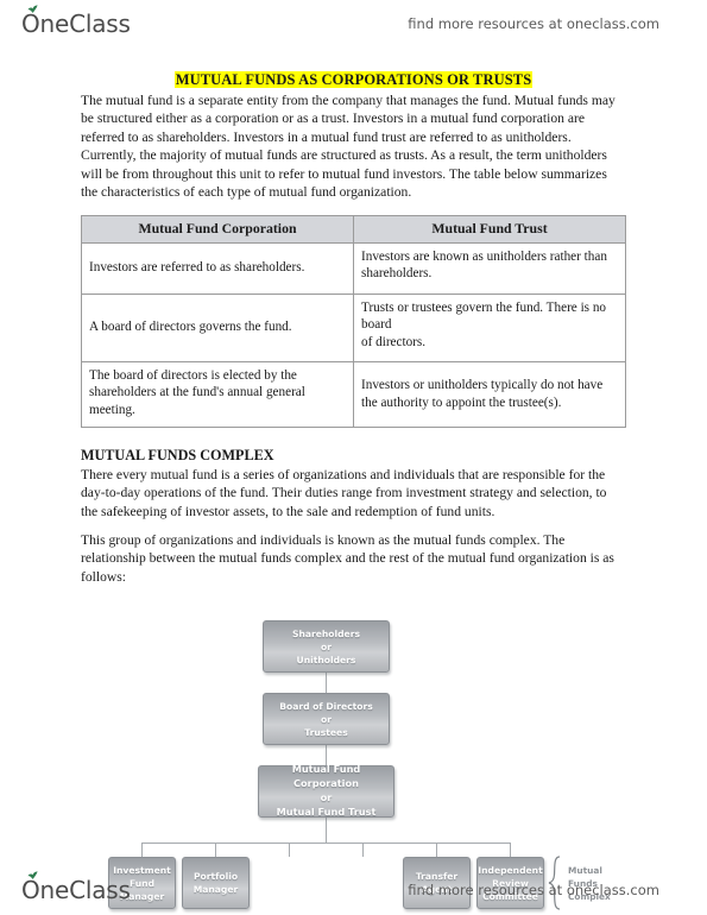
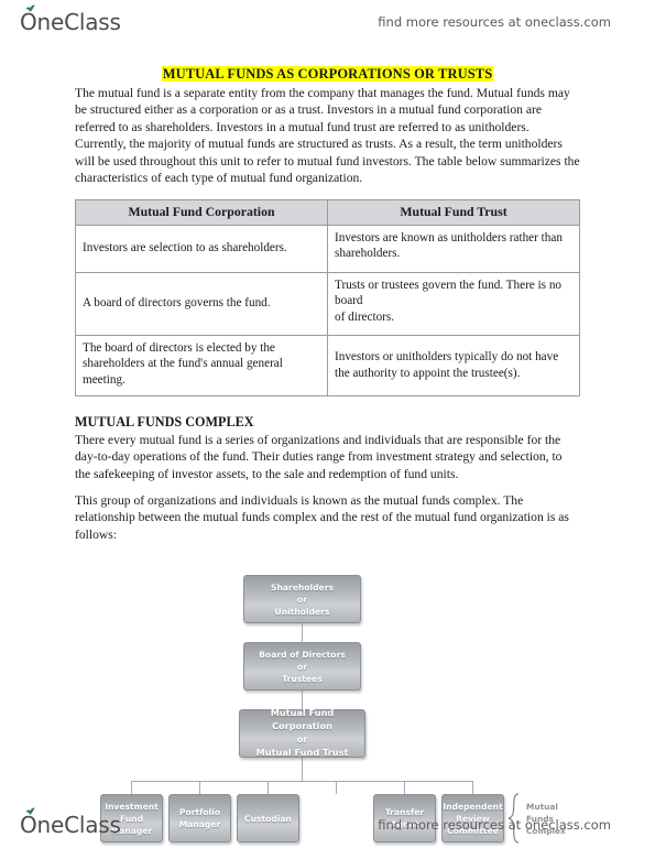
  OneClass
  find more resources at oneclass.com
  MUTUAL FUNDS AS CORPORATIONS OR TRUSTS
- The mutual fund is a separate entity from the company that manages the fund. Mutual funds may be structured either as a corporation or as a trust. Investors in a mutual fund corporation are referred to as shareholders. Investors in a mutual fund trust are referred to as unitholders. Currently, the majority of mutual funds are structured as trusts. As a result, the term unitholders will be from throughout this unit to refer to mutual fund investors. The table below summarizes the characteristics of each type of mutual fund organization.
+ The mutual fund is a separate entity from the company that manages the fund. Mutual funds may be structured either as a corporation or as a trust. Investors in a mutual fund corporation are referred to as shareholders. Investors in a mutual fund trust are referred to as unitholders. Currently, the majority of mutual funds are structured as trusts. As a result, the term unitholders will be used throughout this unit to refer to mutual fund investors. The table below summarizes the characteristics of each type of mutual fund organization.
  Mutual Fund Corporation	Mutual Fund Trust
- Investors are referred to as shareholders.	Investors are known as unitholders rather than shareholders.
+ Investors are selection to as shareholders.	Investors are known as unitholders rather than shareholders.
  A board of directors governs the fund.	Trusts or trustees govern the fund. There is no board of directors.
  The board of directors is elected by the shareholders at the fund's annual general meeting.	Investors or unitholders typically do not have the authority to appoint the trustee(s).
  MUTUAL FUNDS COMPLEX
  There every mutual fund is a series of organizations and individuals that are responsible for the day-to-day operations of the fund. Their duties range from investment strategy and selection, to the safekeeping of investor assets, to the sale and redemption of fund units.
  This group of organizations and individuals is known as the mutual funds complex. The relationship between the mutual funds complex and the rest of the mutual fund organization is as follows:
  Shareholders
  or
  Unitholders
  Board of Directors
  or
  Trustees
  Mutual Fund Corporation
  or
  Mutual Fund Trust
  Investment
  Fund
  Manager
  Portfolio
  Manager
+ Custodian
  Transfer
  Agent
  Independent
  Review
  Committee
  Mutual
  Funds
  Complex
  OneClass
  find more resources at oneclass.com
